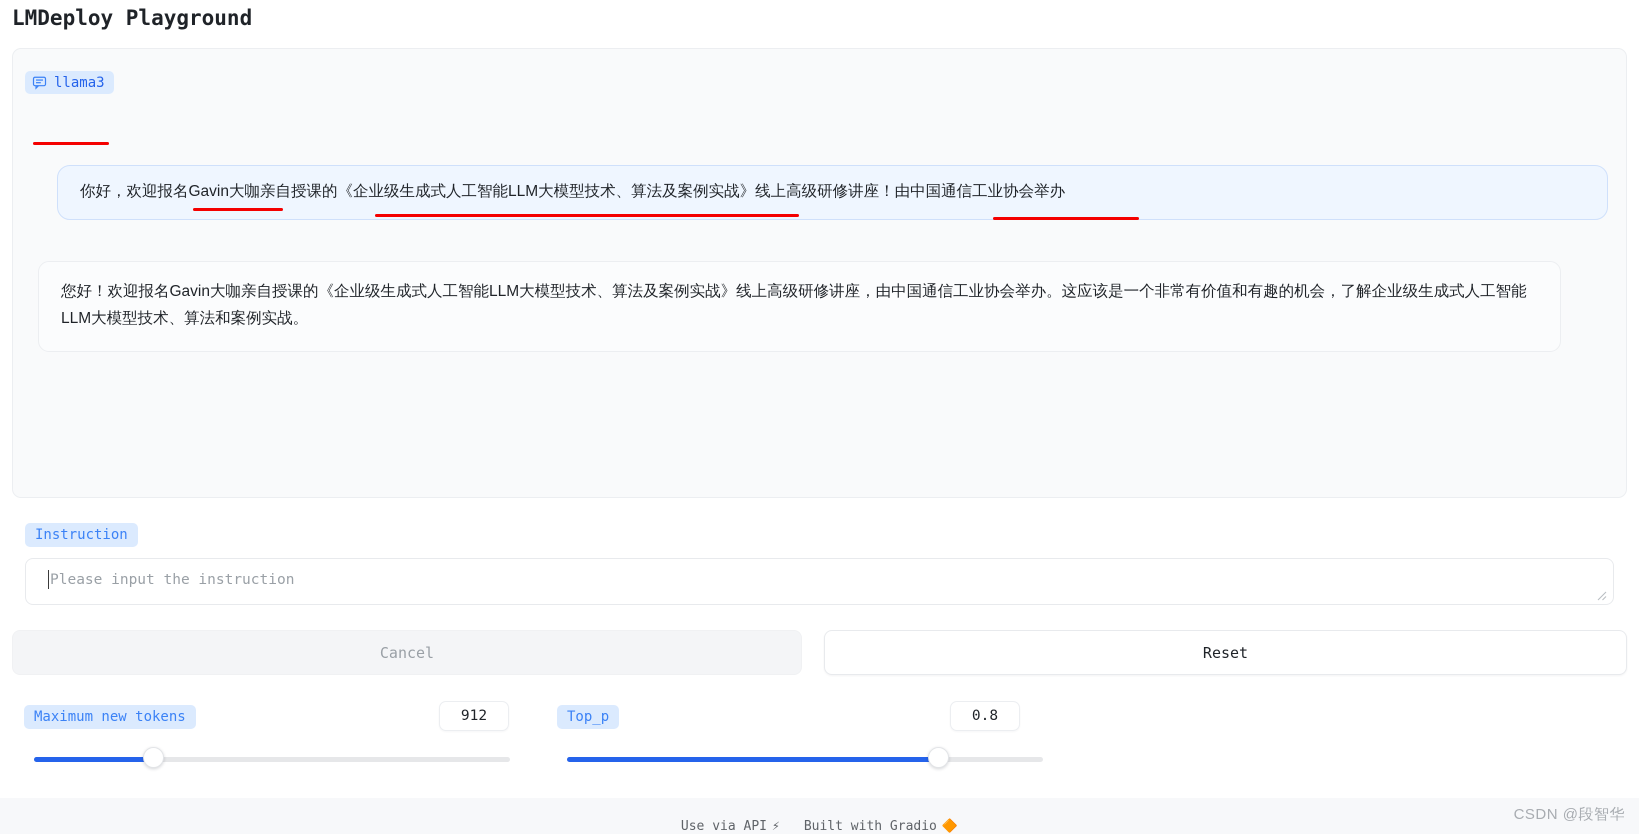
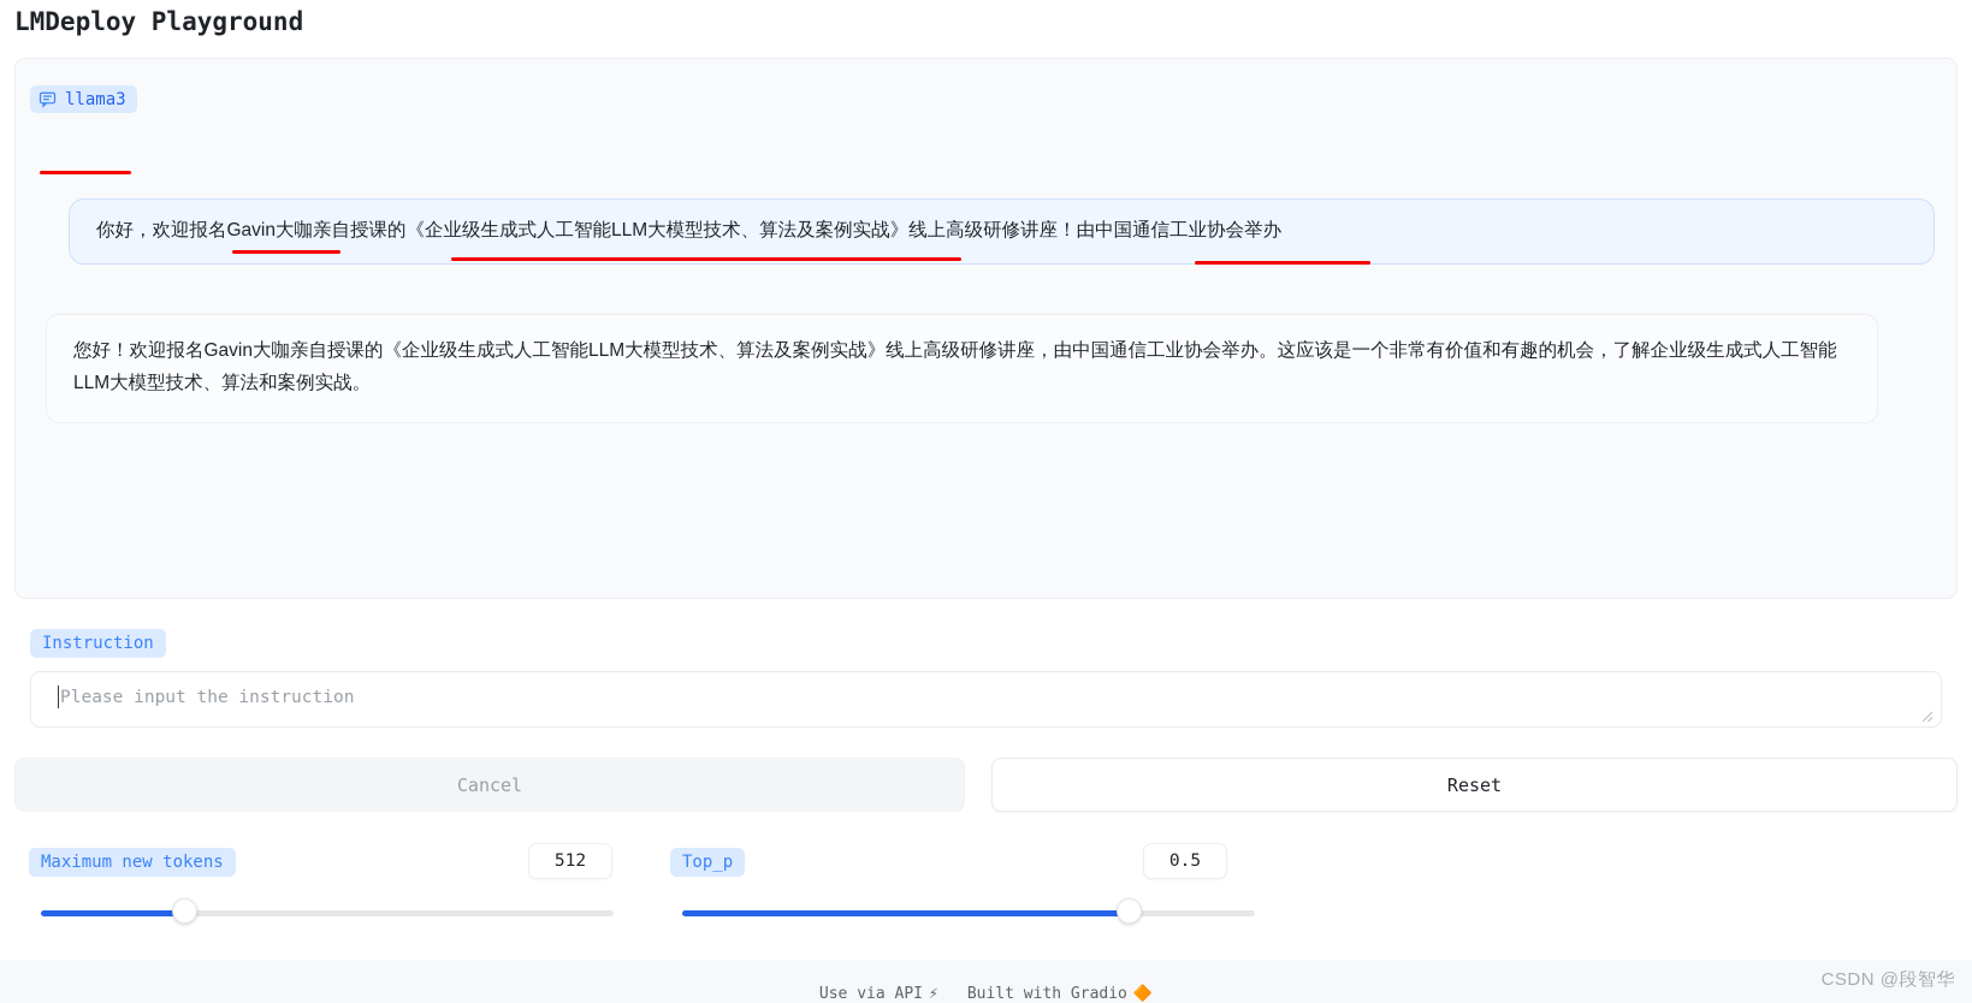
  LMDeploy Playground
  llama3
  你好，欢迎报名Gavin大咖亲自授课的《企业级生成式人工智能LLM大模型技术、算法及案例实战》线上高级研修讲座！由中国通信工业协会举办
  您好！欢迎报名Gavin大咖亲自授课的《企业级生成式人工智能LLM大模型技术、算法及案例实战》线上高级研修讲座，由中国通信工业协会举办。这应该是一个非常有价值和有趣的机会，了解企业级生成式人工智能LLM大模型技术、算法和案例实战。
  Instruction
  Please input the instruction
  Cancel
  Reset
  Maximum new tokens
- 912
+ 512
  Top_p
- 0.8
+ 0.5
  Use via API
  ⚡
  Built with Gradio
  🔶
  CSDN @段智华
